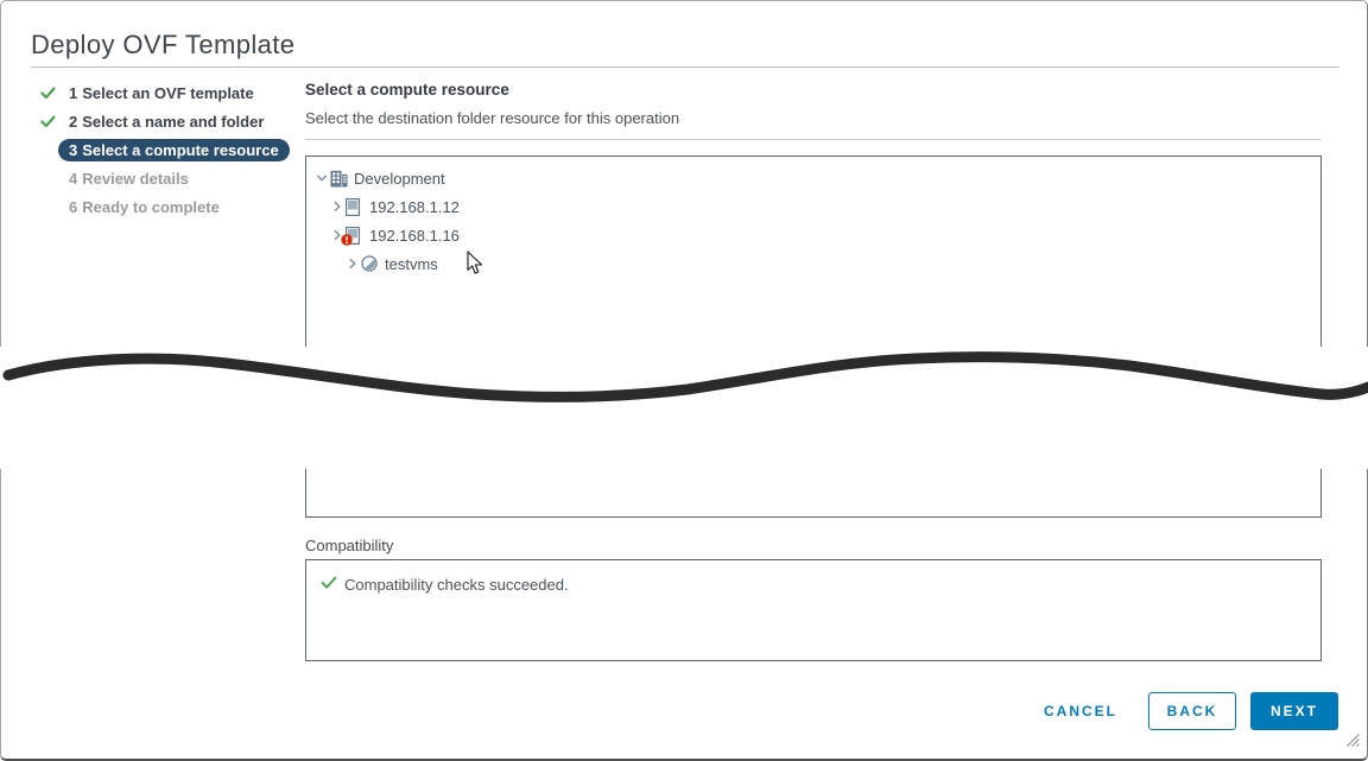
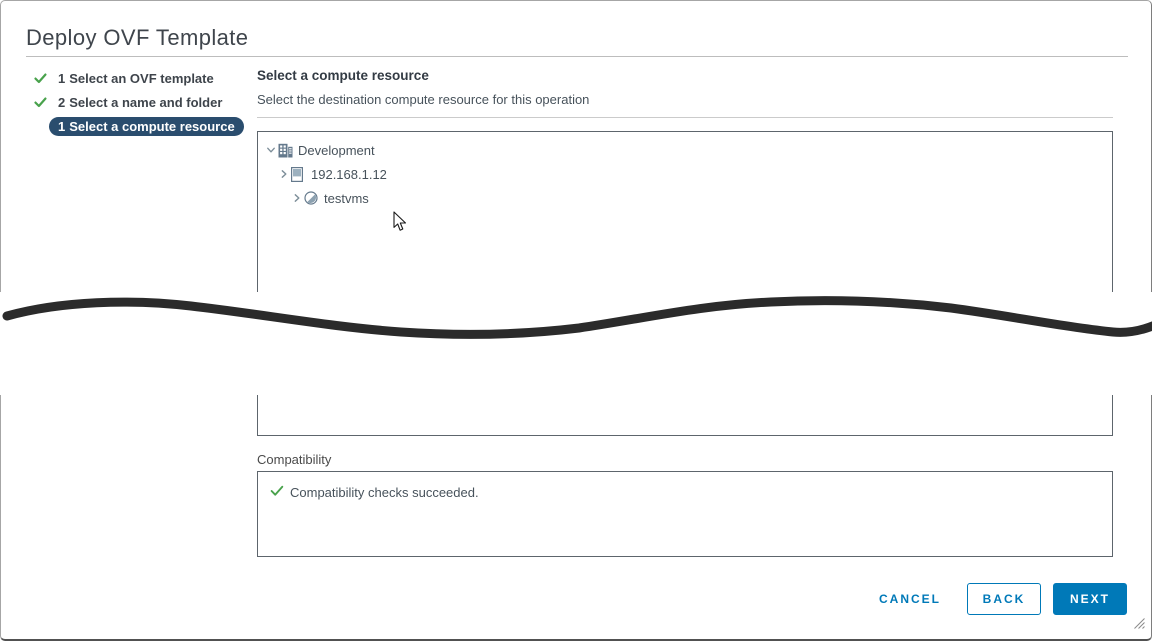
  Deploy OVF Template
  1 Select an OVF template
  2 Select a name and folder
- 3 Select a compute resource
+ 1 Select a compute resource
- 4 Review details
- 6 Ready to complete
  Select a compute resource
- Select the destination folder resource for this operation
+ Select the destination compute resource for this operation
  Development
  192.168.1.12
- 192.168.1.16
  testvms
  Compatibility
  Compatibility checks succeeded.
  CANCEL
  BACK
  NEXT
